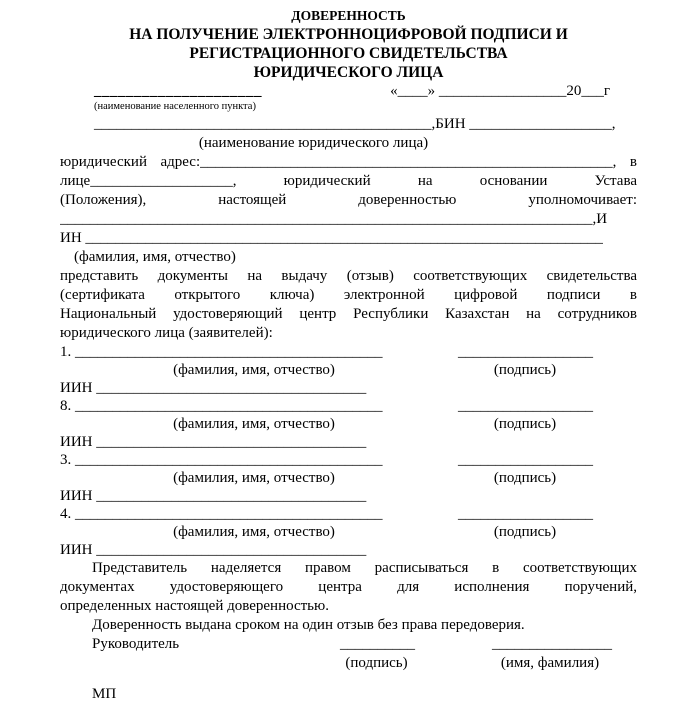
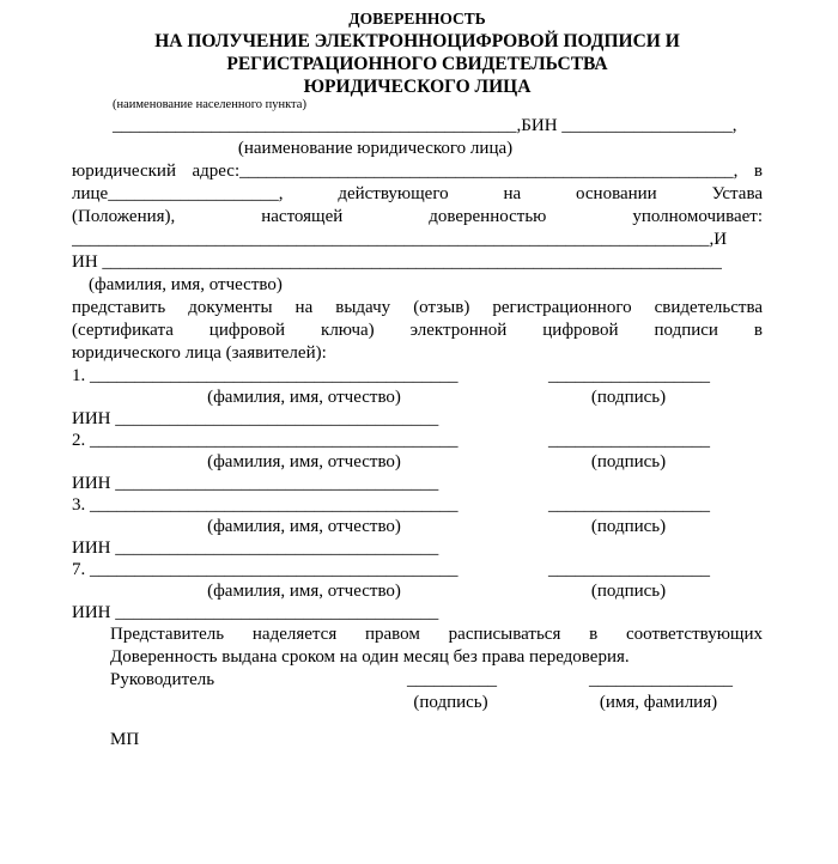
  ДОВЕРЕННОСТЬ
  НА ПОЛУЧЕНИЕ ЭЛЕКТРОННОЦИФРОВОЙ ПОДПИСИ И
  РЕГИСТРАЦИОННОГО СВИДЕТЕЛЬСТВА
  ЮРИДИЧЕСКОГО ЛИЦА
- _____________________
- «____» _________________20___г
  (наименование населенного пункта)
  _____________________________________________,БИН ___________________,
  (наименование юридического лица)
  юридический адрес:_______________________________________________________, в
- лице___________________, юридический на основании Устава
+ лице___________________, действующего на основании Устава
  (Положения), настоящей доверенностью уполномочивает:
  _______________________________________________________________________,И
  ИН _____________________________________________________________________
  (фамилия, имя, отчество)
- представить документы на выдачу (отзыв) соответствующих свидетельства
+ представить документы на выдачу (отзыв) регистрационного свидетельства
- (сертификата открытого ключа) электронной цифровой подписи в
+ (сертификата цифровой ключа) электронной цифровой подписи в
- Национальный удостоверяющий центр Республики Казахстан на сотрудников
  юридического лица (заявителей):
  1. _________________________________________
  __________________
  (фамилия, имя, отчество)
  (подпись)
  ИИН ____________________________________
- 8. _________________________________________
+ 2. _________________________________________
  __________________
  (фамилия, имя, отчество)
  (подпись)
  ИИН ____________________________________
  3. _________________________________________
  __________________
  (фамилия, имя, отчество)
  (подпись)
  ИИН ____________________________________
- 4. _________________________________________
+ 7. _________________________________________
  __________________
  (фамилия, имя, отчество)
  (подпись)
  ИИН ____________________________________
  Представитель наделяется правом расписываться в соответствующих
- документах удостоверяющего центра для исполнения поручений,
- определенных настоящей доверенностью.
- Доверенность выдана сроком на один отзыв без права передоверия.
+ Доверенность выдана сроком на один месяц без права передоверия.
  Руководитель
  __________
  ________________
  (подпись)
  (имя, фамилия)
  МП
